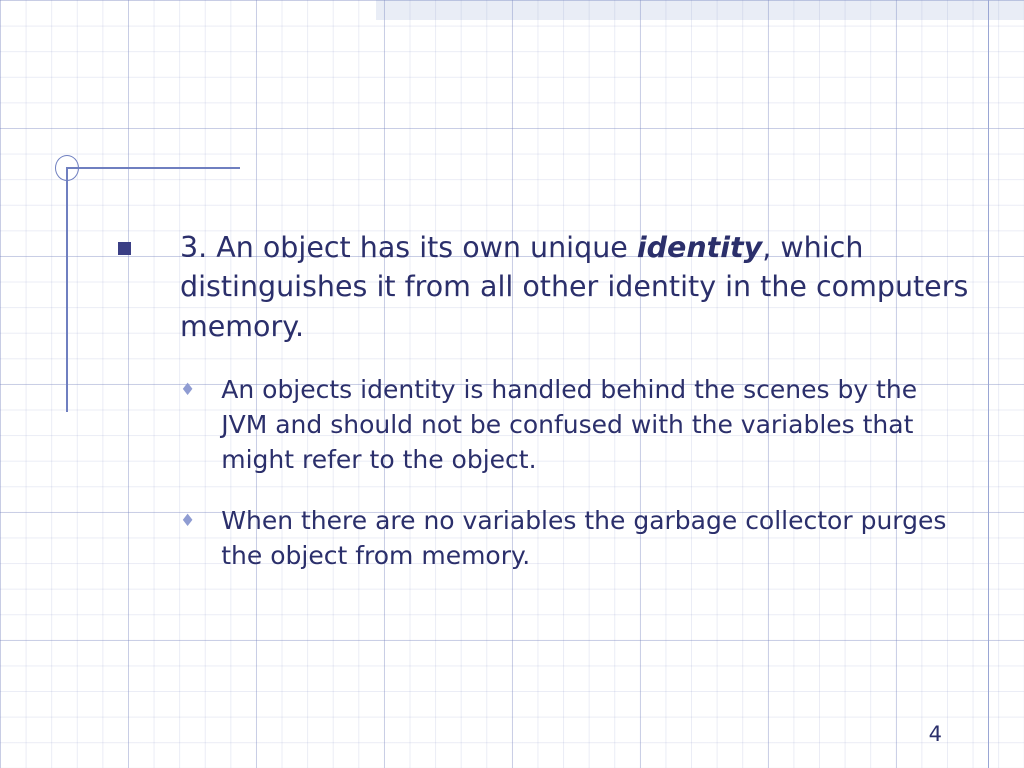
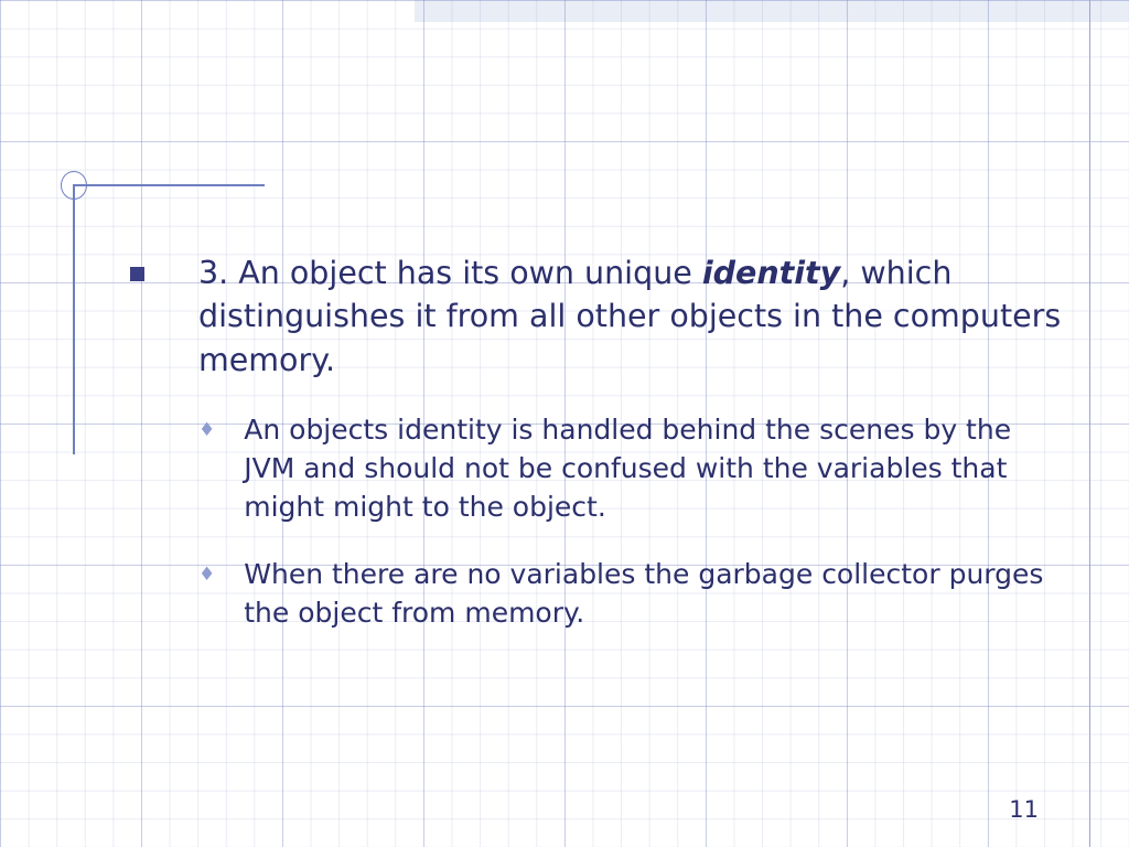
- 3. An object has its own unique identity, which distinguishes it from all other identity in the computers memory.
+ 3. An object has its own unique identity, which distinguishes it from all other objects in the computers memory.
  ♦
- An objects identity is handled behind the scenes by the JVM and should not be confused with the variables that might refer to the object.
+ An objects identity is handled behind the scenes by the JVM and should not be confused with the variables that might might to the object.
  ♦
  When there are no variables the garbage collector purges the object from memory.
- 4
+ 11
